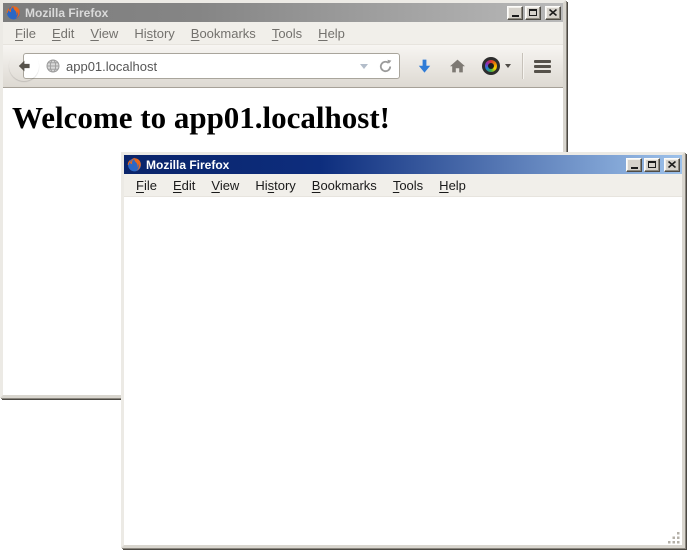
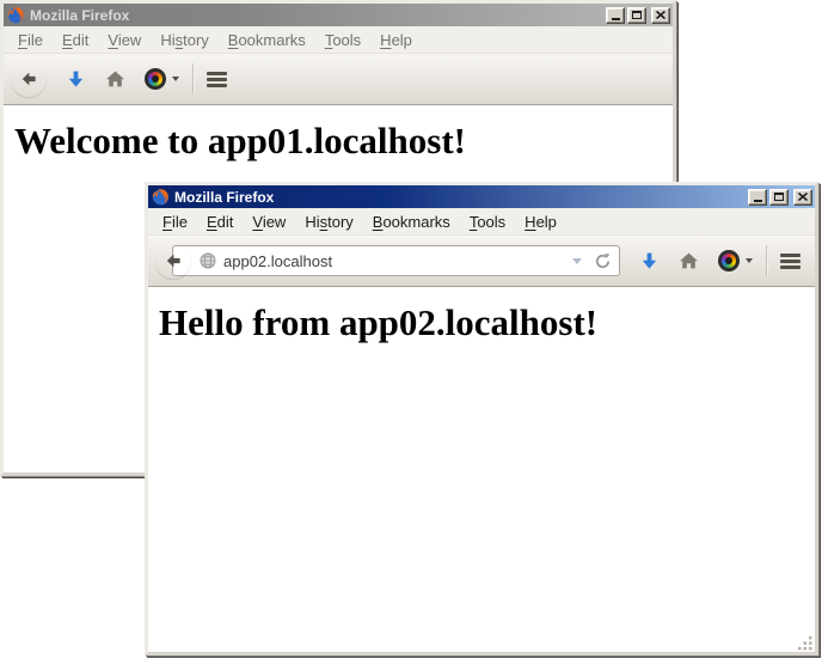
  Mozilla Firefox
  File
  Edit
  View
  History
  Bookmarks
  Tools
  Help
- app01.localhost
  Welcome to app01.localhost!
  Mozilla Firefox
  File
  Edit
  View
  History
  Bookmarks
  Tools
  Help
+ app02.localhost
+ Hello from app02.localhost!
